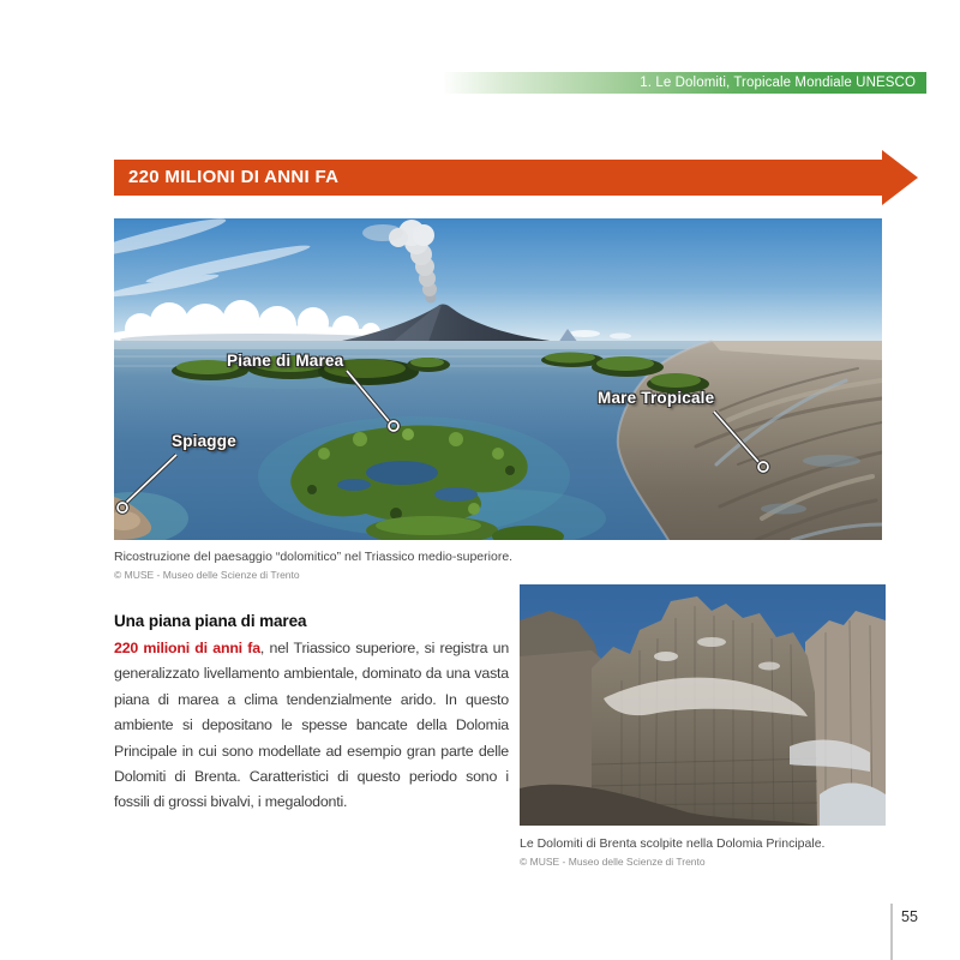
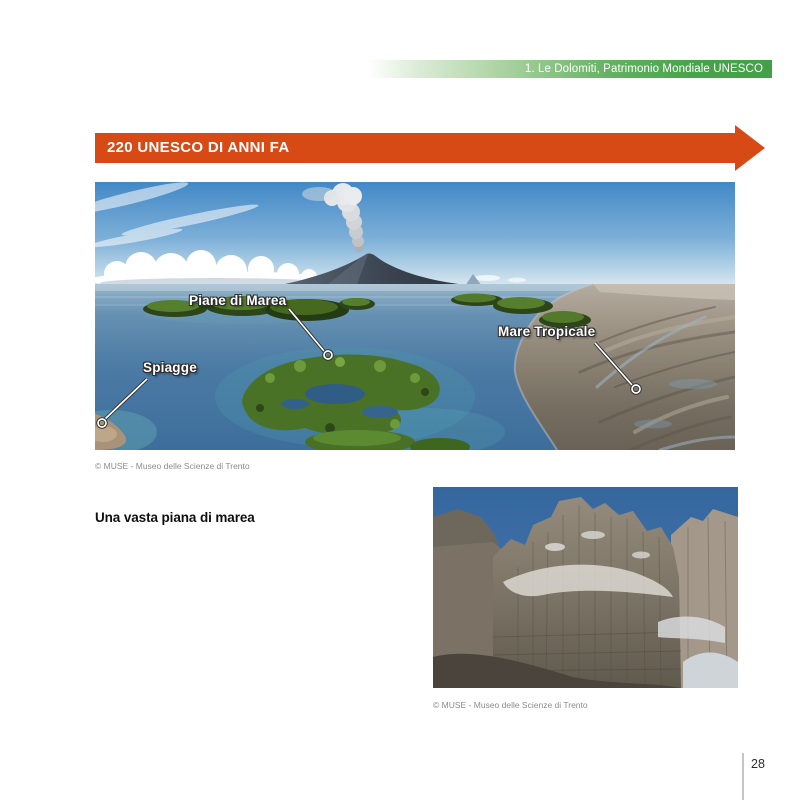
- 1. Le Dolomiti, Tropicale Mondiale UNESCO
+ 1. Le Dolomiti, Patrimonio Mondiale UNESCO
- 220 MILIONI DI ANNI FA
+ 220 UNESCO DI ANNI FA
  Piane di Marea
  Spiagge
  Mare Tropicale
- Ricostruzione del paesaggio “dolomitico” nel Triassico medio-superiore.
  © MUSE - Museo delle Scienze di Trento
- Una piana piana di marea
+ Una vasta piana di marea
- 220 milioni di anni fa, nel Triassico superiore, si registra un generalizzato livellamento ambientale, dominato da una vasta piana di marea a clima tendenzialmente arido. In questo ambiente si depositano le spesse bancate della Dolomia Principale in cui sono modellate ad esempio gran parte delle Dolomiti di Brenta. Caratteristici di questo periodo sono i fossili di grossi bivalvi, i megalodonti.
- Le Dolomiti di Brenta scolpite nella Dolomia Principale.
  © MUSE - Museo delle Scienze di Trento
- 55
+ 28
